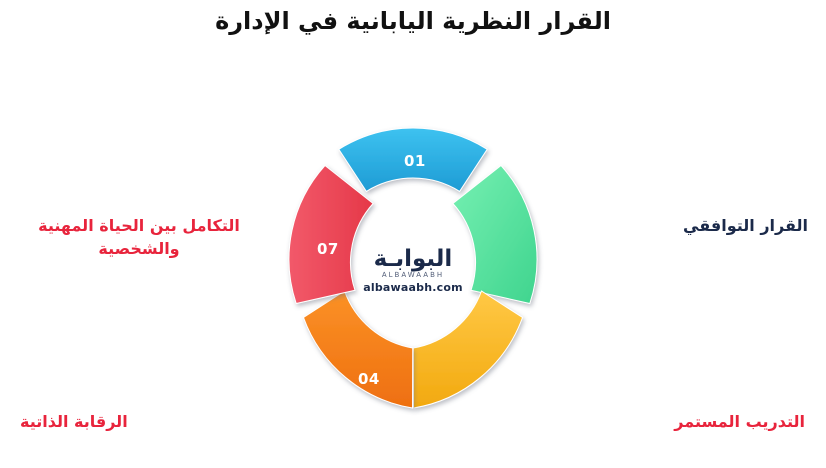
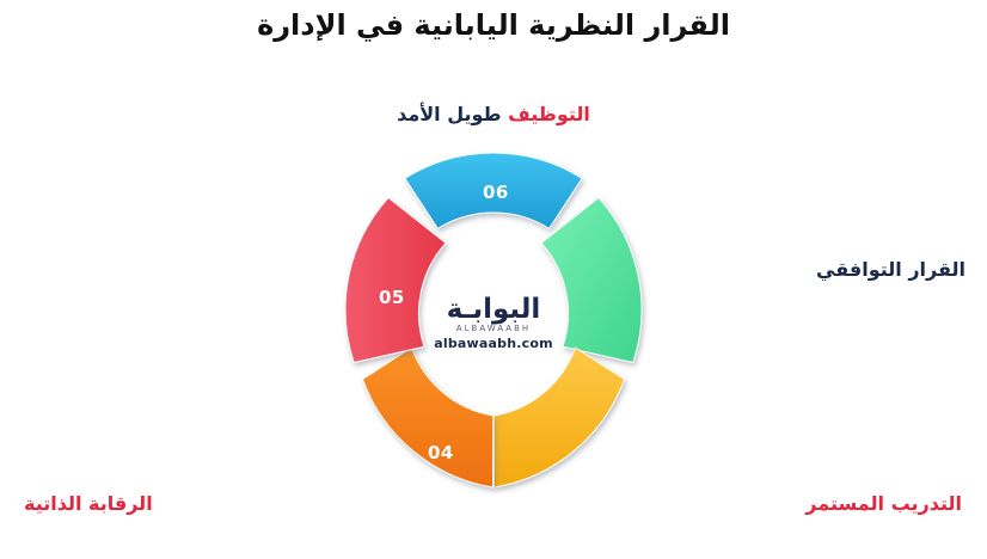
  القرار النظرية اليابانية في الإدارة
- 01
+ 06
  04
- 07
+ 05
+ التوظيف طويل الأمد
  القرار التوافقي
  التدريب المستمر
  الرقابة الذاتية
- التكامل بين الحياة المهنية والشخصية
  البوابـة
  ALBAWAABH
  albawaabh.com
